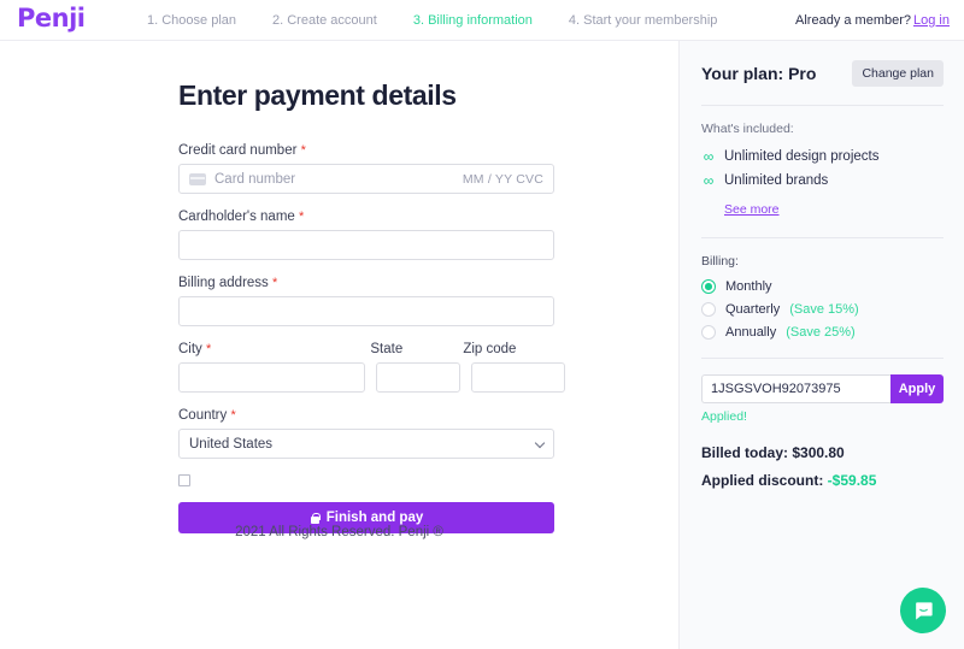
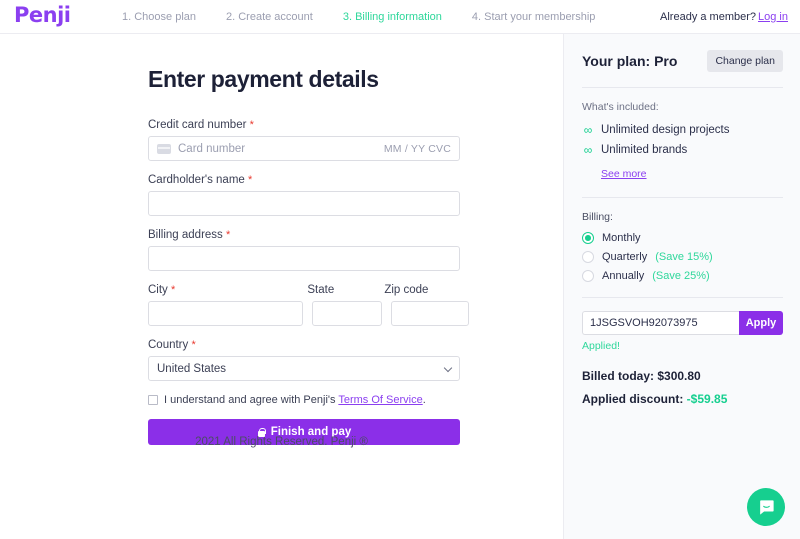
  Penji
  1. Choose plan
  2. Create account
  3. Billing information
  4. Start your membership
  Already a member? Log in
  Enter payment details
  Credit card number *
  Card number
  MM / YY CVC
  Cardholder's name *
  Billing address *
  City *
  State
  Zip code
  Country *
  United States
+ I understand and agree with Penji's Terms Of Service.
  Finish and pay
  2021 All Rights Reserved. Penji ®
  Your plan: Pro
  Change plan
  What's included:
  ∞
  Unlimited design projects
  ∞
  Unlimited brands
  See more
  Billing:
  Monthly
  Quarterly
  (Save 15%)
  Annually
  (Save 25%)
  1JSGSVOH92073975
  Apply
  Applied!
  Billed today: $300.80
  Applied discount: -$59.85
